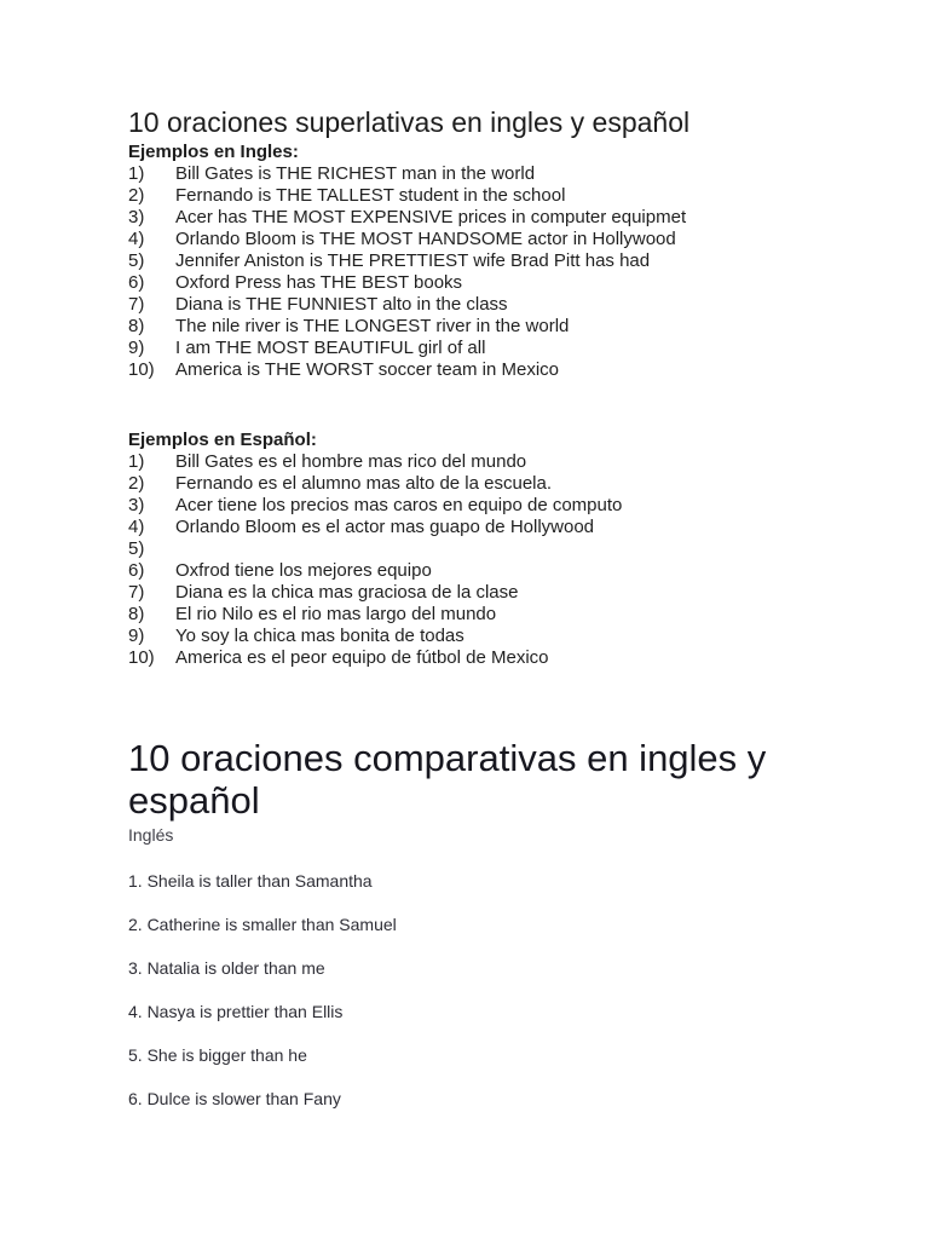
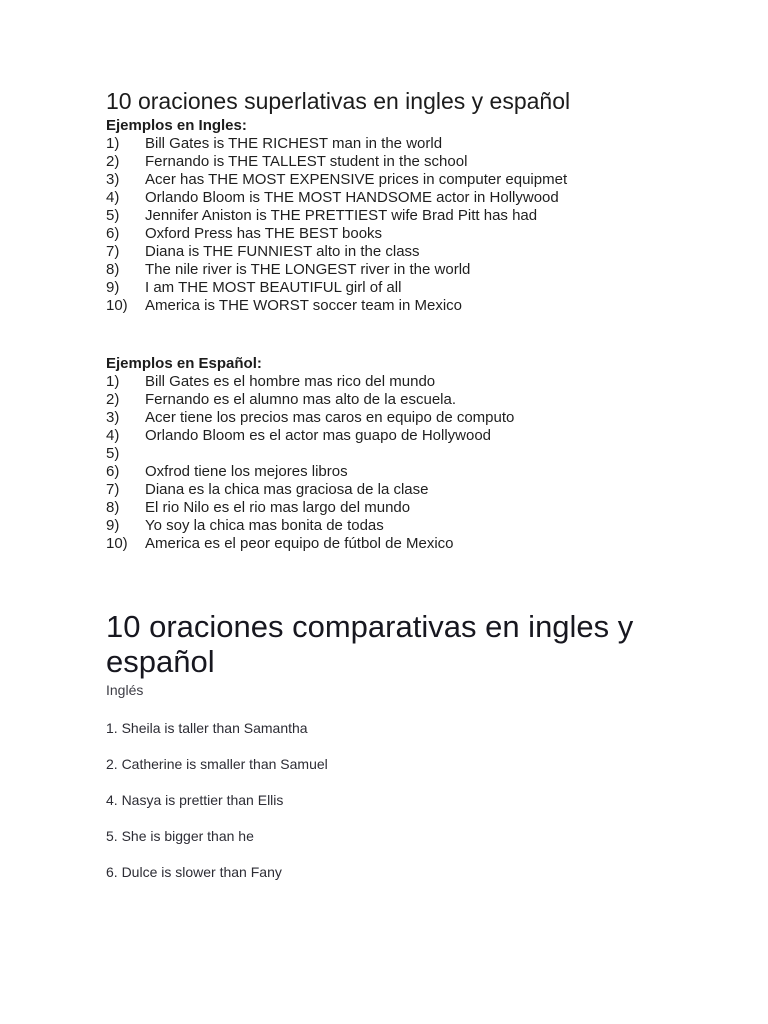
  10 oraciones superlativas en ingles y español
  Ejemplos en Ingles:
  1)
  Bill Gates is THE RICHEST man in the world
  2)
  Fernando is THE TALLEST student in the school
  3)
  Acer has THE MOST EXPENSIVE prices in computer equipmet
  4)
  Orlando Bloom is THE MOST HANDSOME actor in Hollywood
  5)
  Jennifer Aniston is THE PRETTIEST wife Brad Pitt has had
  6)
  Oxford Press has THE BEST books
  7)
  Diana is THE FUNNIEST alto in the class
  8)
  The nile river is THE LONGEST river in the world
  9)
  I am THE MOST BEAUTIFUL girl of all
  10)
  America is THE WORST soccer team in Mexico
  Ejemplos en Español:
  1)
  Bill Gates es el hombre mas rico del mundo
  2)
  Fernando es el alumno mas alto de la escuela.
  3)
  Acer tiene los precios mas caros en equipo de computo
  4)
  Orlando Bloom es el actor mas guapo de Hollywood
  5)
  6)
- Oxfrod tiene los mejores equipo
+ Oxfrod tiene los mejores libros
  7)
  Diana es la chica mas graciosa de la clase
  8)
  El rio Nilo es el rio mas largo del mundo
  9)
  Yo soy la chica mas bonita de todas
  10)
  America es el peor equipo de fútbol de Mexico
  10 oraciones comparativas en ingles y español
  Inglés
  1. Sheila is taller than Samantha
  2. Catherine is smaller than Samuel
- 3. Natalia is older than me
  4. Nasya is prettier than Ellis
  5. She is bigger than he
  6. Dulce is slower than Fany
